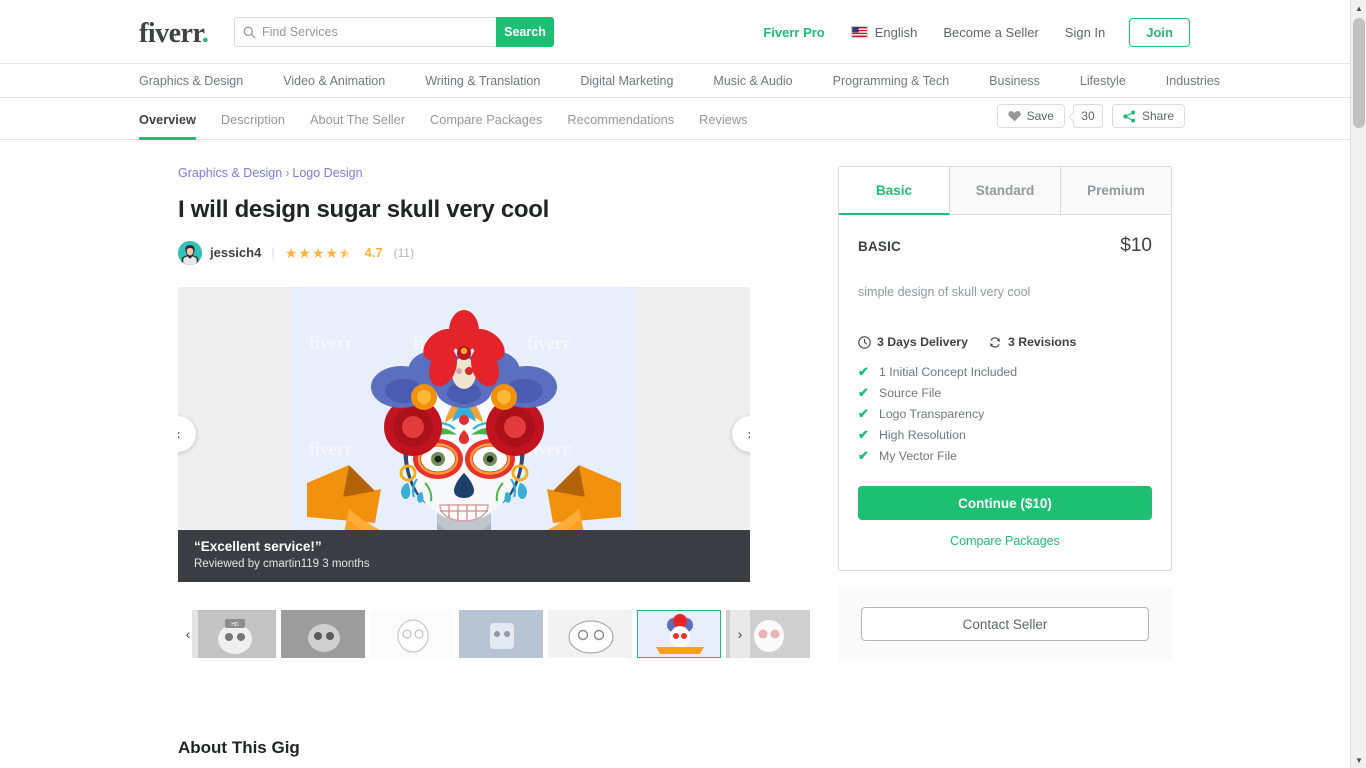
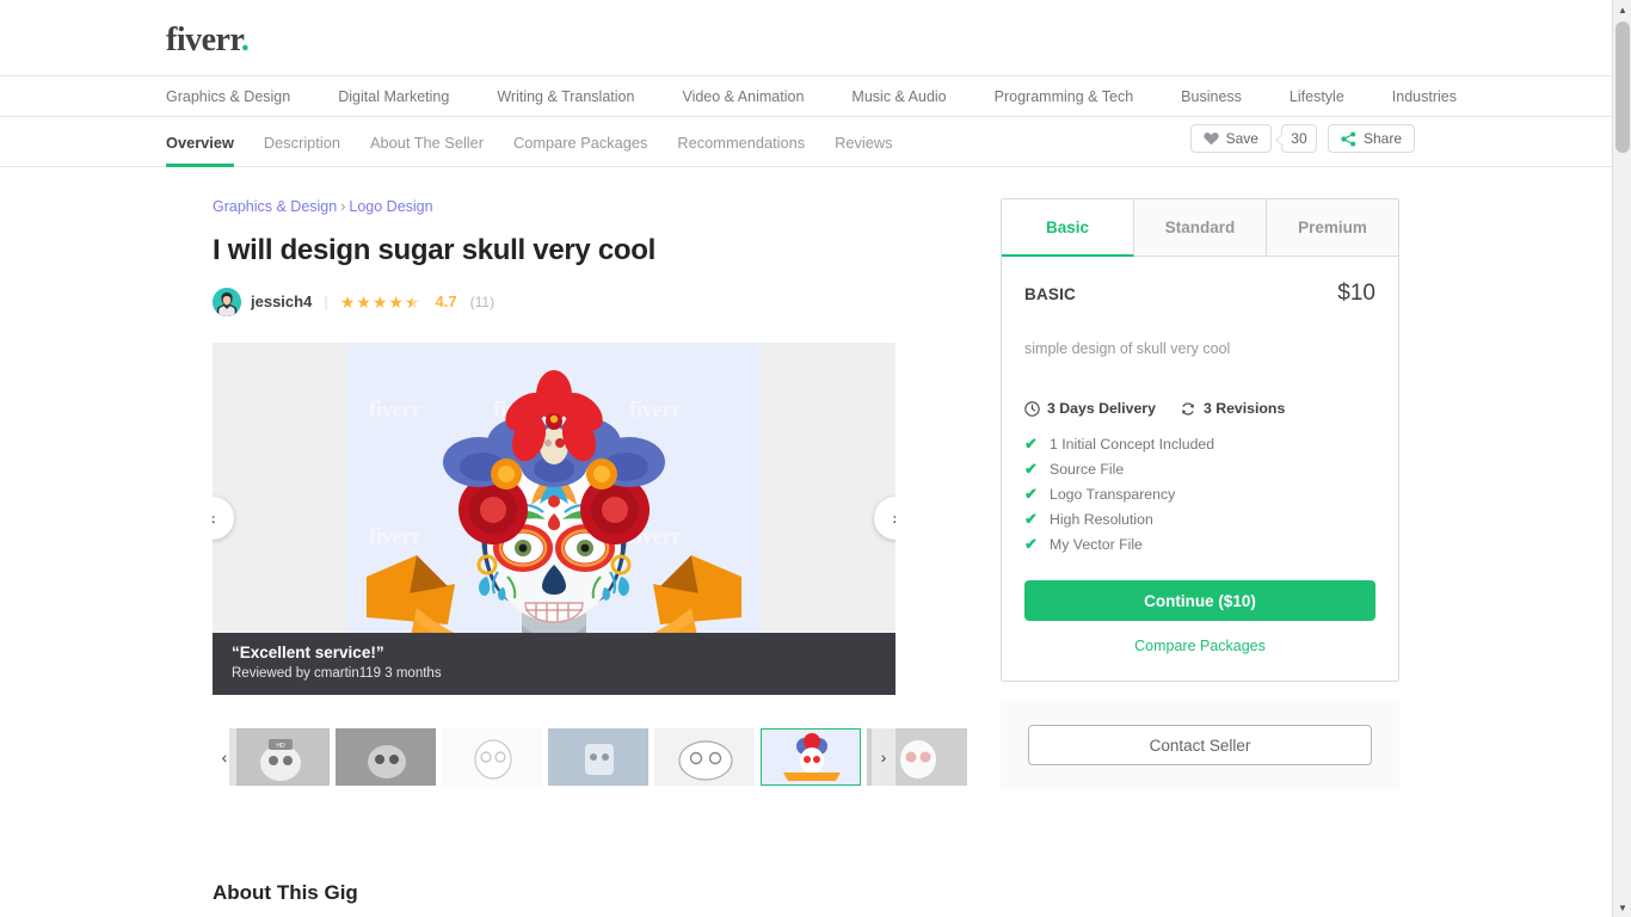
  fiverr.
- Find Services
- Search
- Fiverr Pro
- English
- Become a Seller
- Sign In
- Join
  Graphics & Design
- Video & Animation
+ Digital Marketing
  Writing & Translation
- Digital Marketing
+ Video & Animation
  Music & Audio
  Programming & Tech
  Business
  Lifestyle
  Industries
  Overview
  Description
  About The Seller
  Compare Packages
  Recommendations
  Reviews
  Save
  30
  Share
  Graphics & Design › Logo Design
  I will design sugar skull very cool
  jessich4
  ★
  ★
  ★
  ★
  ★
  4.7
  (11)
  iverr
  “Excellent service!”
  Reviewed by cmartin119 3 months
  ‹
  ‹
  ›
  About This Gig
  Basic
  Standard
  Premium
  BASIC
  $10
  simple design of skull very cool
  3 Days Delivery
  3 Revisions
  ✔
  1 Initial Concept Included
  ✔
  Source File
  ✔
  Logo Transparency
  ✔
  High Resolution
  ✔
  My Vector File
  Continue ($10)
  Compare Packages
  Contact Seller
  ▲
  ▼
